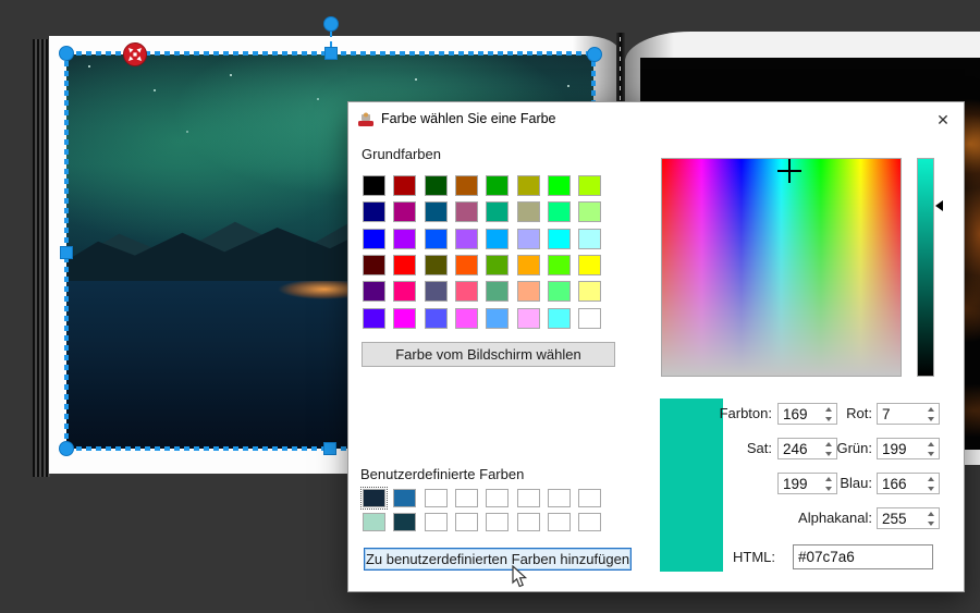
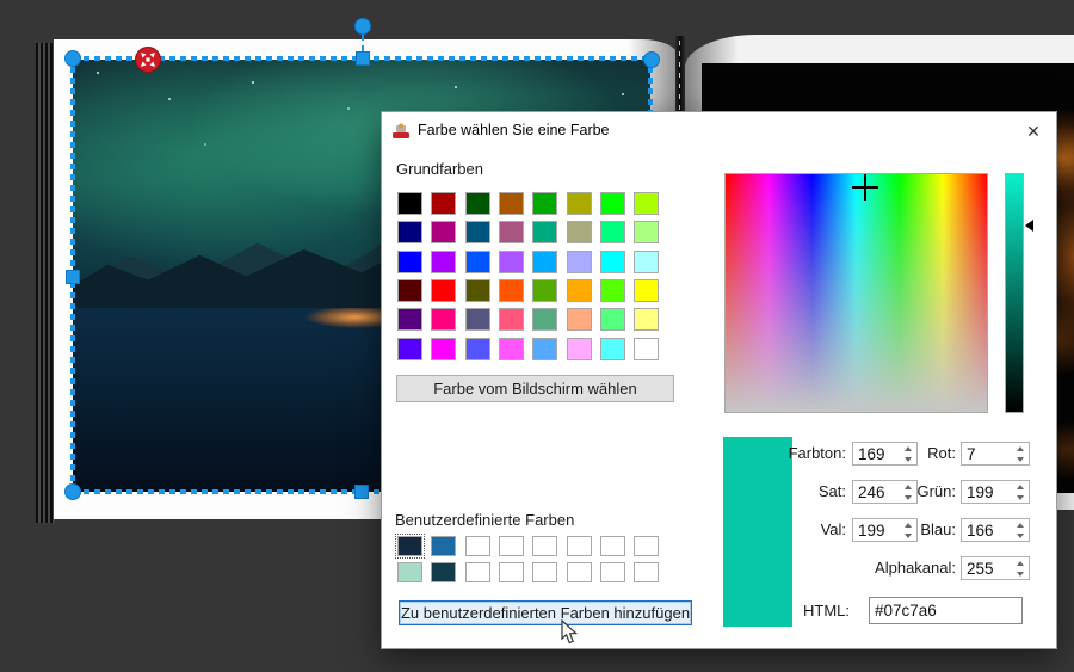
  Farbe wählen Sie eine Farbe
  ✕
  Grundfarben
  Farbe vom Bildschirm wählen
  Benutzerdefinierte Farben
  Zu benutzerdefinierten Farben hinzufügen
  Farbton:
  169
  Rot:
  7
  Sat:
  246
  Grün:
  199
+ Val:
  199
  Blau:
  166
  Alphakanal:
  255
  HTML:
  #07c7a6
